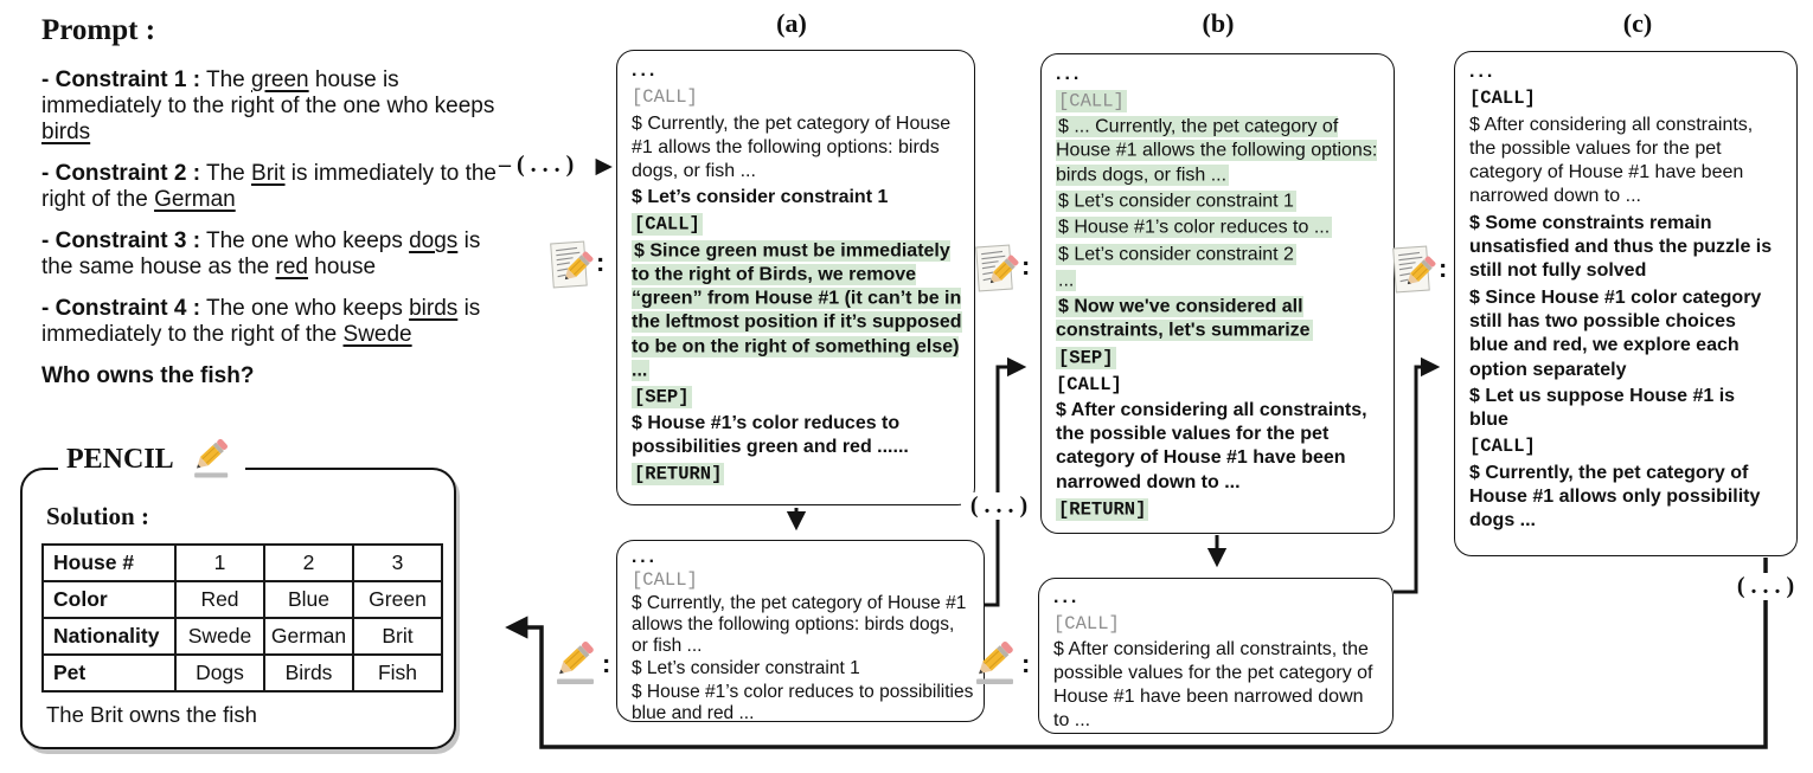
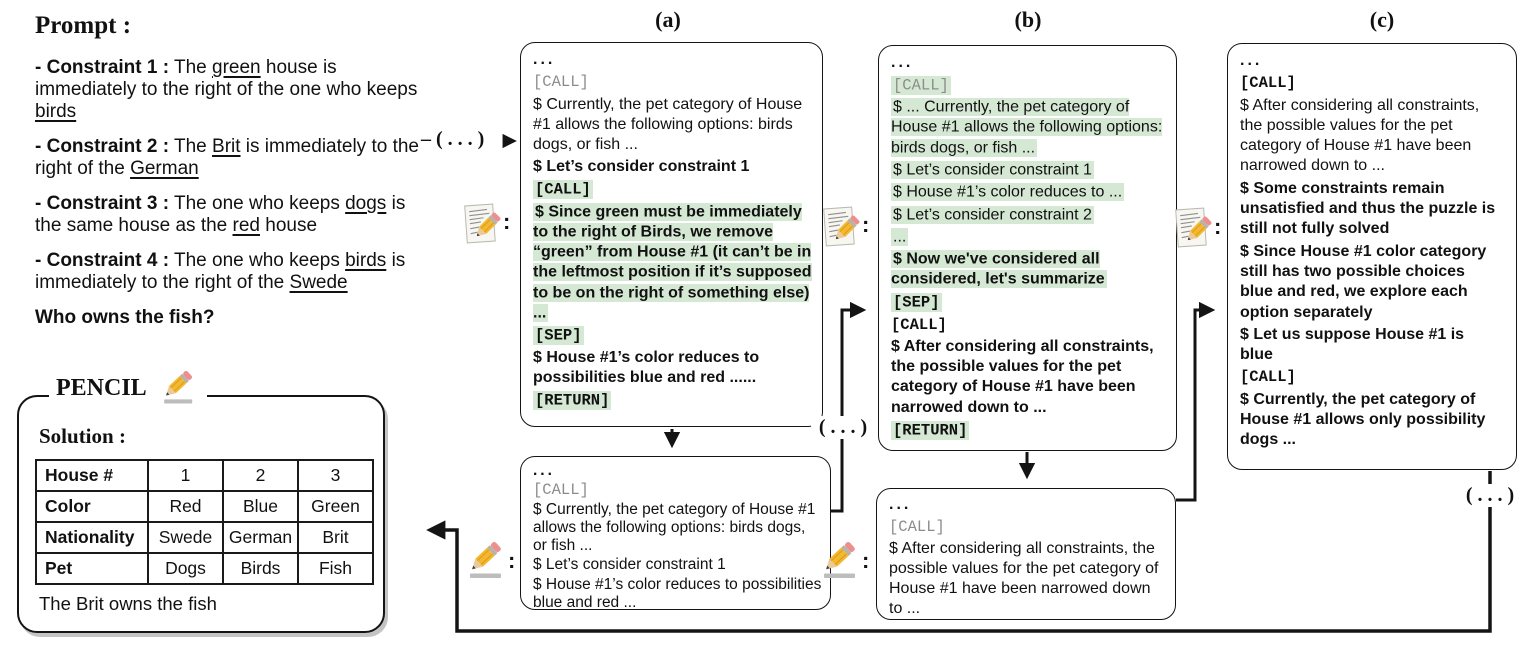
  Prompt :
  - Constraint 1 : The green house is immediately to the right of the one who keeps birds
  - Constraint 2 : The Brit is immediately to the right of the German
  - Constraint 3 : The one who keeps dogs is the same house as the red house
  - Constraint 4 : The one who keeps birds is immediately to the right of the Swede
  Who owns the fish?
  PENCIL
  Solution :
  House #	1	2	3
  Color	Red	Blue	Green
  Nationality	Swede	German	Brit
  Pet	Dogs	Birds	Fish
  The Brit owns the fish
  (a)
  (b)
  (c)
  ...
  [CALL]
  $ Currently, the pet category of House #1 allows the following options: birds dogs, or fish ...
  $ Let’s consider constraint 1
  [CALL]
  $ Since green must be immediately to the right of Birds, we remove “green” from House #1 (it can’t be in the leftmost position if it’s supposed to be on the right of something else) ...
  [SEP]
- $ House #1’s color reduces to possibilities green and red ......
+ $ House #1’s color reduces to possibilities blue and red ......
  [RETURN]
  ...
  [CALL]
  $ Currently, the pet category of House #1 allows the following options: birds dogs, or fish ...
  $ Let’s consider constraint 1
  $ House #1’s color reduces to possibilities blue and red ...
  ...
  [CALL]
  $ ... Currently, the pet category of House #1 allows the following options: birds dogs, or fish ...
  $ Let’s consider constraint 1
  $ House #1’s color reduces to ...
  $ Let’s consider constraint 2
  ...
- $ Now we've considered all constraints, let's summarize
+ $ Now we've considered all considered, let's summarize
  [SEP]
  [CALL]
  $ After considering all constraints, the possible values for the pet category of House #1 have been narrowed down to ...
  [RETURN]
  ...
  [CALL]
  $ After considering all constraints, the possible values for the pet category of House #1 have been narrowed down to ...
  ...
  [CALL]
  $ After considering all constraints, the possible values for the pet category of House #1 have been narrowed down to ...
  $ Some constraints remain unsatisfied and thus the puzzle is still not fully solved
  $ Since House #1 color category still has two possible choices blue and red, we explore each option separately
  $ Let us suppose House #1 is blue
  [CALL]
  $ Currently, the pet category of House #1 allows only possibility dogs ...
  :
  :
  :
  :
  :
  – ( . . . )
  ( . . . )
  ( . . . )
